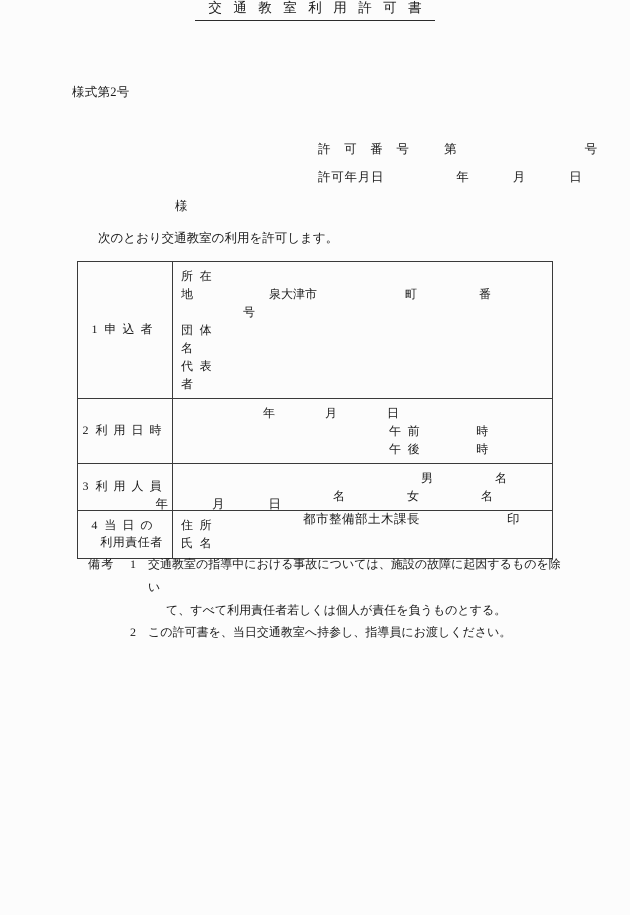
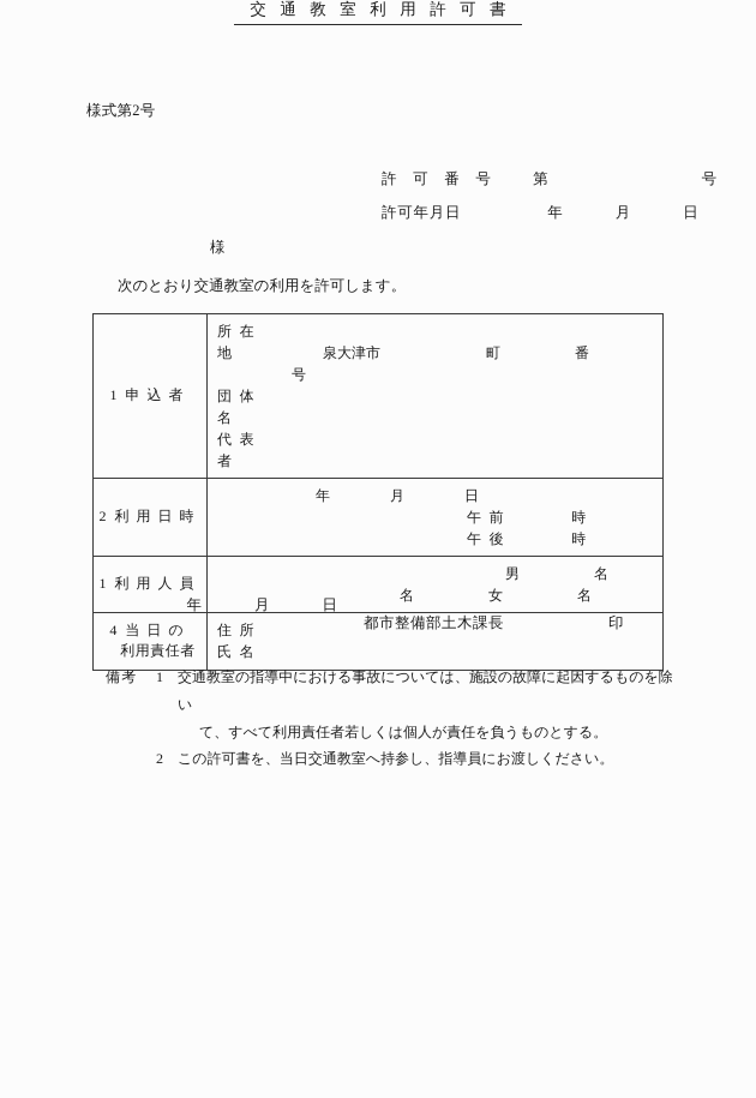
  様式第2号
  交通教室利用許可書
  許 可 番 号 第 号
  許可年月日 年 月 日
  様
  次のとおり交通教室の利用を許可します。
  1 申込者	所在地 泉大津市 町 番号 団体名 代表者
  2 利用日時	年 月 日 午前 時 午後 時
- 3 利用人員	男 名 名 女 名
+ 1 利用人員	男 名 名 女 名
  4 当日の 利用責任者	住所 氏名
  年 月 日
  都市整備部土木課長
  印
  備考
  1
  交通教室の指導中における事故については、施設の故障に起因するものを除い
  て、すべて利用責任者若しくは個人が責任を負うものとする。
  2
  この許可書を、当日交通教室へ持参し、指導員にお渡しください。
